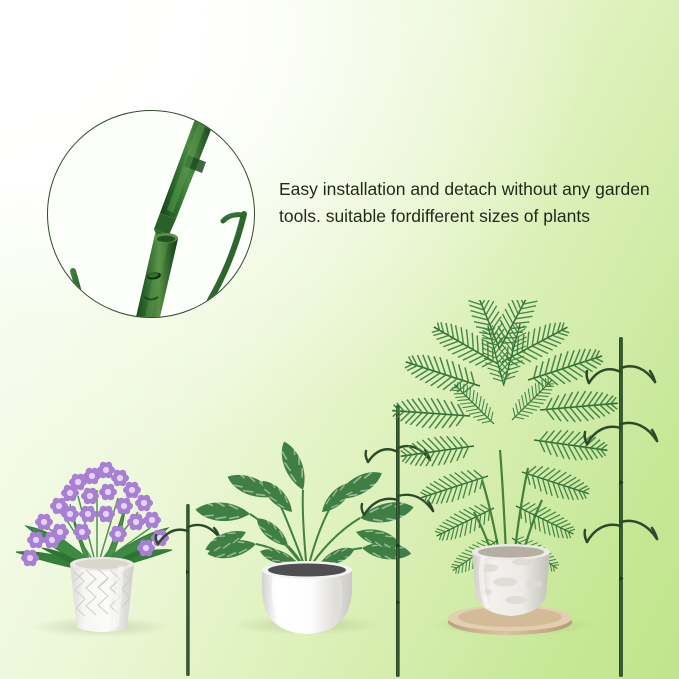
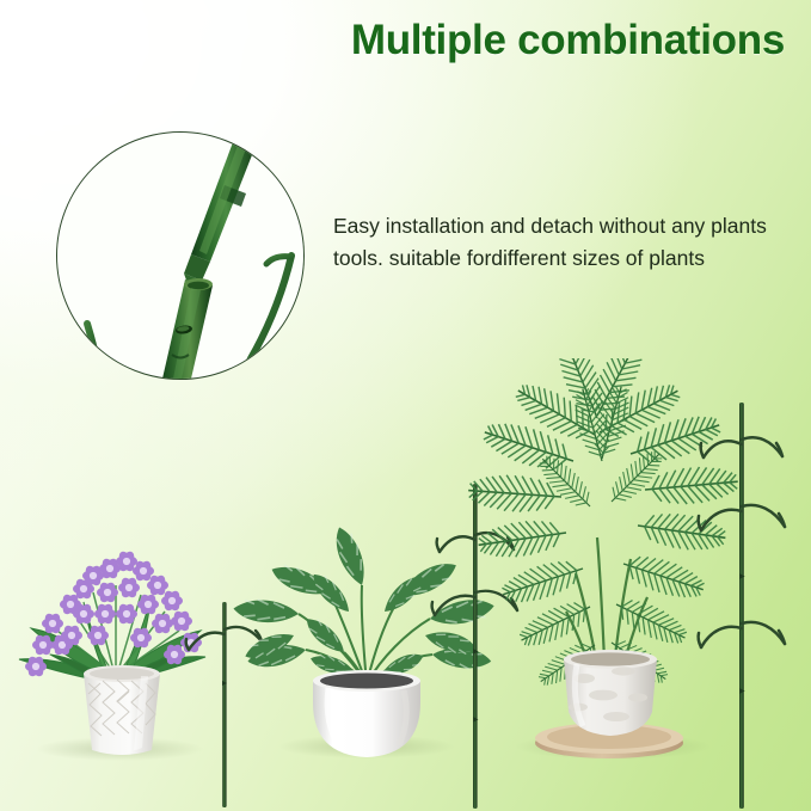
+ Multiple combinations
- Easy installation and detach without any garden tools. suitable fordifferent sizes of plants
+ Easy installation and detach without any plants tools. suitable fordifferent sizes of plants
